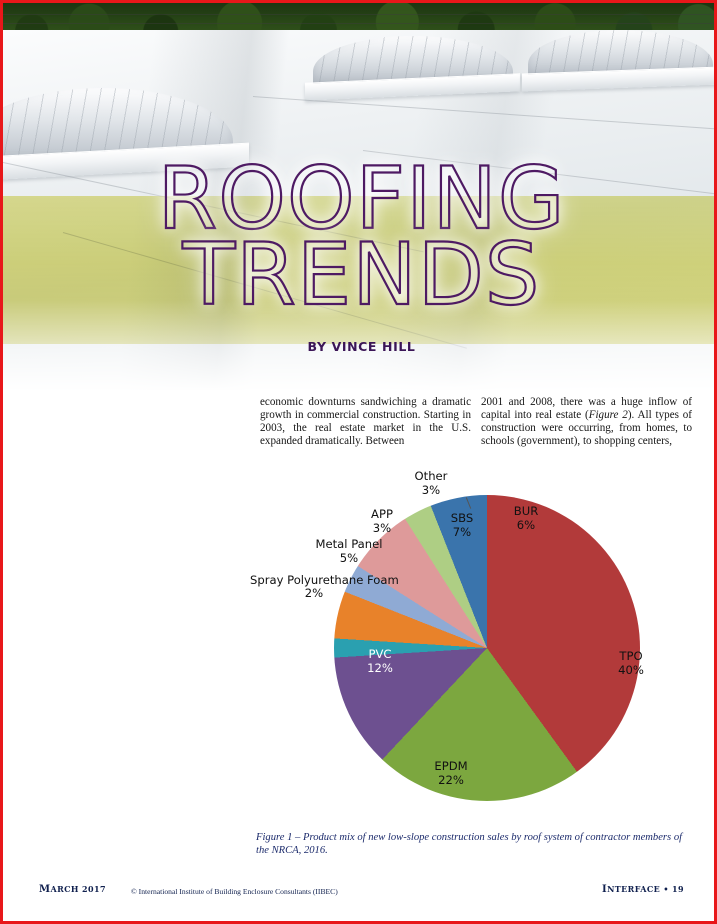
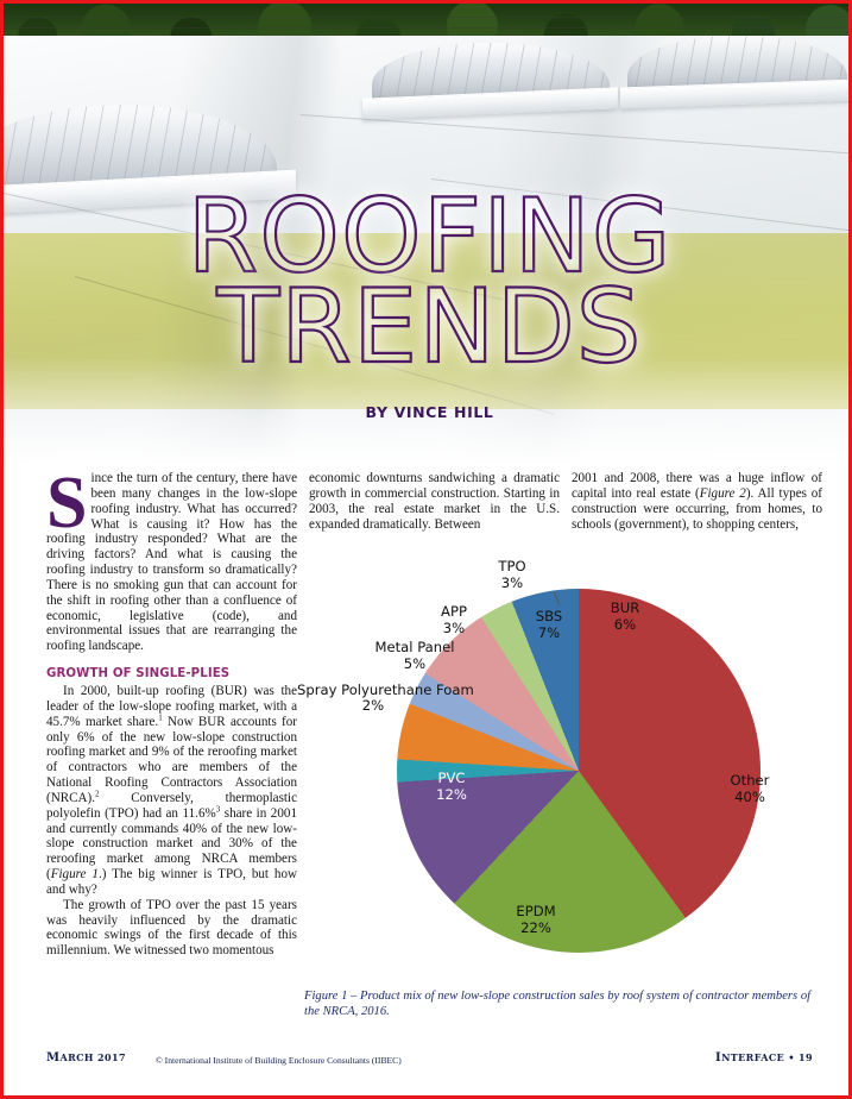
  ROOFING
  TRENDS
  BY VINCE HILL
+ S
+ ince the turn of the century, there have been many changes in the low-slope roofing industry. What has occurred? What is causing it? How has the roofing industry responded? What are the driving factors? And what is causing the roofing industry to transform so dramatically? There is no smoking gun that can account for the shift in roofing other than a confluence of economic, legislative (code), and environmental issues that are rearranging the roofing landscape.
+ GROWTH OF SINGLE-PLIES
+ In 2000, built-up roofing (BUR) was the leader of the low-slope roofing market, with a 45.7% market share.1 Now BUR accounts for only 6% of the new low-slope construction roofing market and 9% of the reroofing market of contractors who are members of the National Roofing Contractors Association (NRCA).2 Conversely, thermoplastic polyolefin (TPO) had an 11.6%3 share in 2001 and currently commands 40% of the new low-slope construction market and 30% of the reroofing market among NRCA members (Figure 1.) The big winner is TPO, but how and why?
+ The growth of TPO over the past 15 years was heavily influenced by the dramatic economic swings of the first decade of this millennium. We witnessed two momentous
  economic downturns sandwiching a dramatic growth in commercial construction. Starting in 2003, the real estate market in the U.S. expanded dramatically. Between
  2001 and 2008, there was a huge inflow of capital into real estate (Figure 2). All types of construction were occurring, from homes, to schools (government), to shopping centers,
- Other
+ TPO
  3%
  APP
  3%
  Metal Panel
  5%
  Spray Polyurethane Foam
  2%
  PVC
  12%
  EPDM
  22%
- TPO
+ Other
  40%
  BUR
  6%
  SBS
  7%
  Figure 1 – Product mix of new low-slope construction sales by roof system of contractor members of the NRCA, 2016.
  MARCH 2017
  © International Institute of Building Enclosure Consultants (IIBEC)
  INTERFACE • 19
